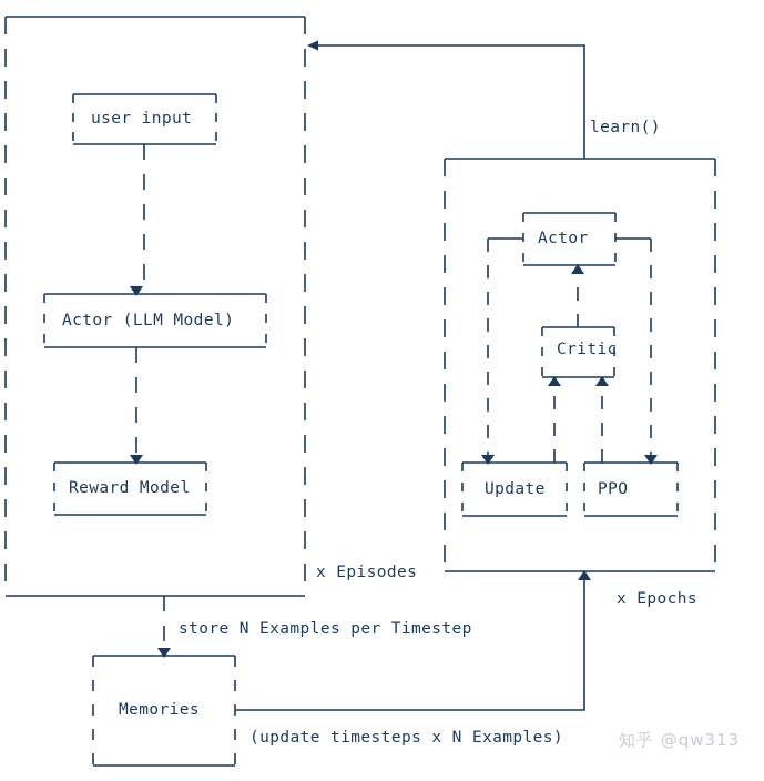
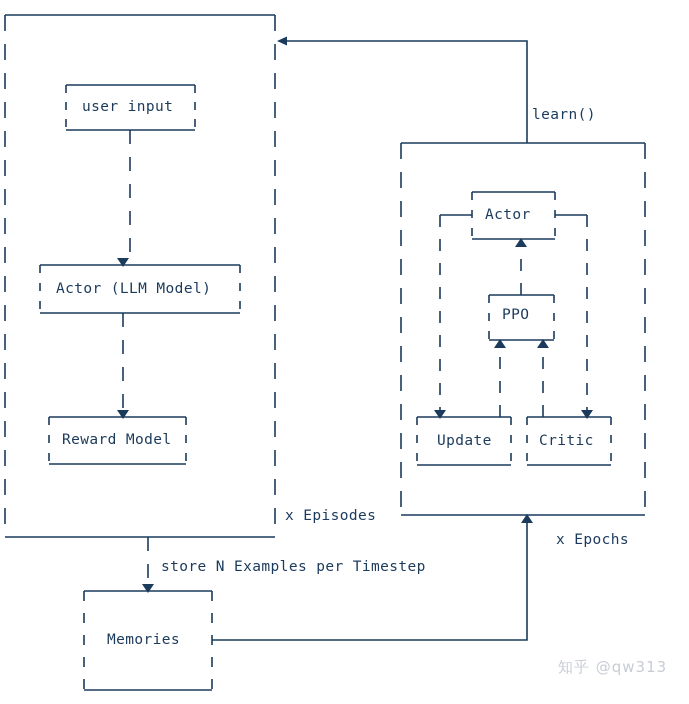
  user input
  Actor (LLM Model)
  Reward Model
  Memories
  Actor
- Critic
+ PPO
  Update
- PPO
+ Critic
  learn()
  store N Examples per Timestep
- (update timesteps x N Examples)
  x Episodes
  x Epochs
  知乎 @qw313
